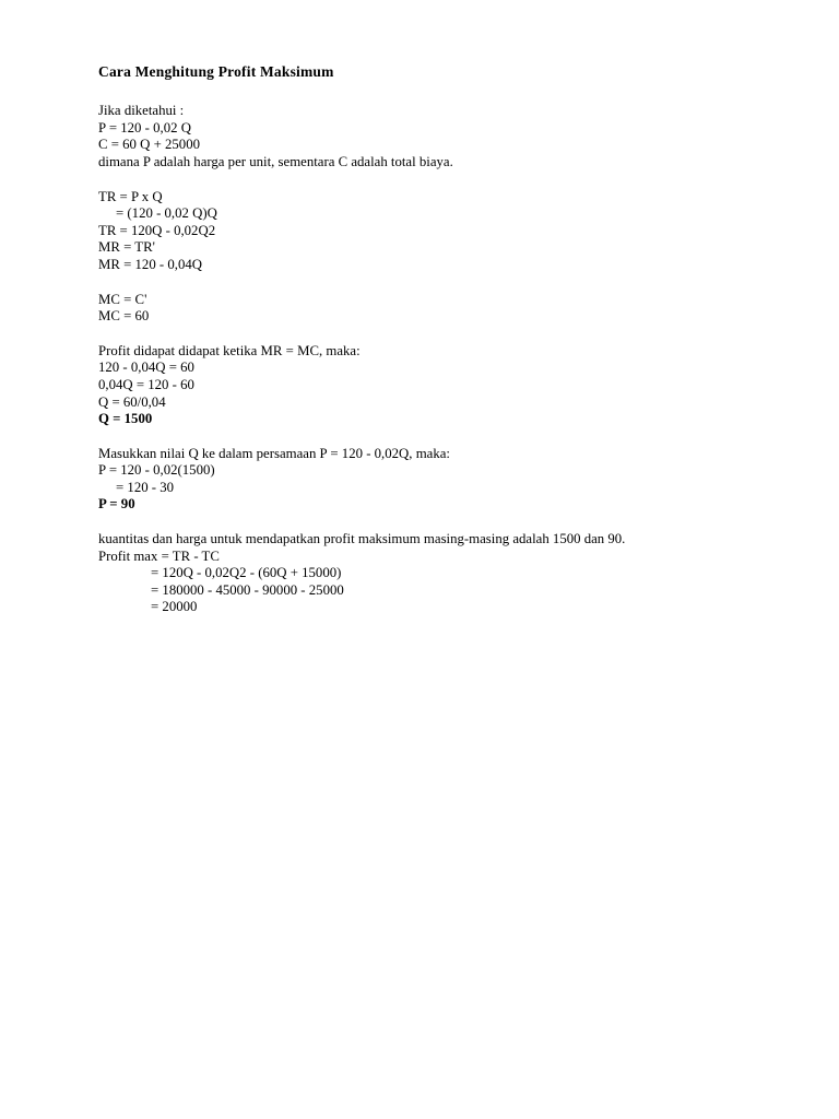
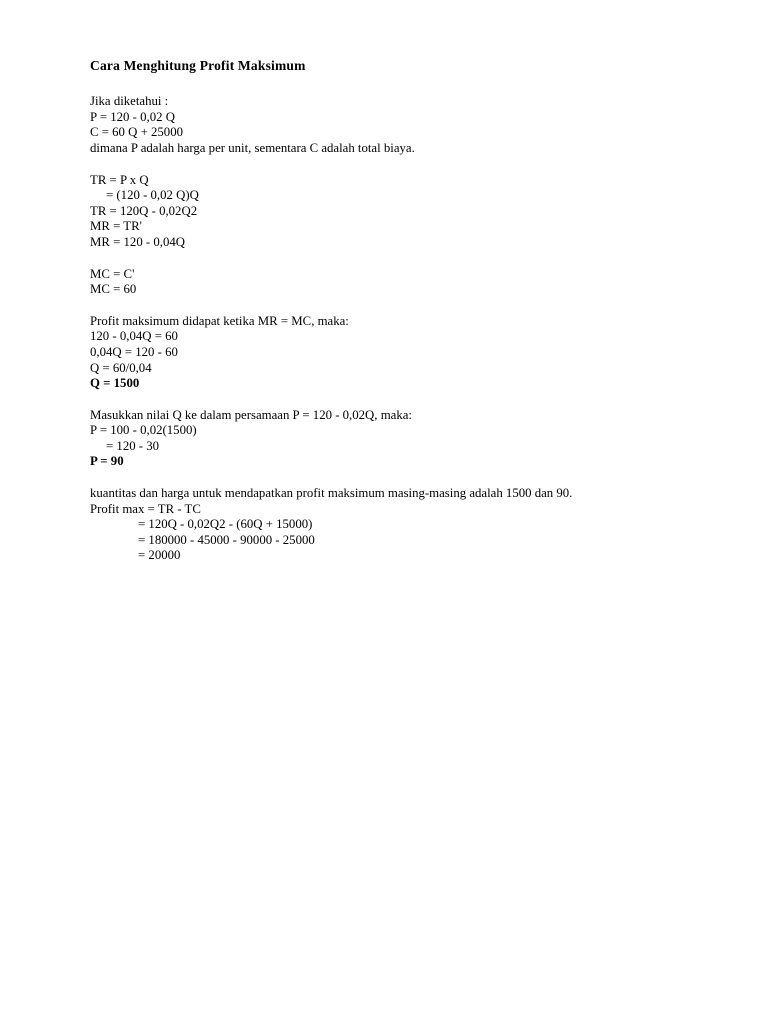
  Cara Menghitung Profit Maksimum
  Jika diketahui :
  P = 120 - 0,02 Q
  C = 60 Q + 25000
  dimana P adalah harga per unit, sementara C adalah total biaya.
  TR = P x Q
  = (120 - 0,02 Q)Q
  TR = 120Q - 0,02Q2
  MR = TR'
  MR = 120 - 0,04Q
  MC = C'
  MC = 60
- Profit didapat didapat ketika MR = MC, maka:
+ Profit maksimum didapat ketika MR = MC, maka:
  120 - 0,04Q = 60
  0,04Q = 120 - 60
  Q = 60/0,04
  Q = 1500
  Masukkan nilai Q ke dalam persamaan P = 120 - 0,02Q, maka:
- P = 120 - 0,02(1500)
+ P = 100 - 0,02(1500)
  = 120 - 30
  P = 90
  kuantitas dan harga untuk mendapatkan profit maksimum masing-masing adalah 1500 dan 90.
  Profit max = TR - TC
  = 120Q - 0,02Q2 - (60Q + 15000)
  = 180000 - 45000 - 90000 - 25000
  = 20000
